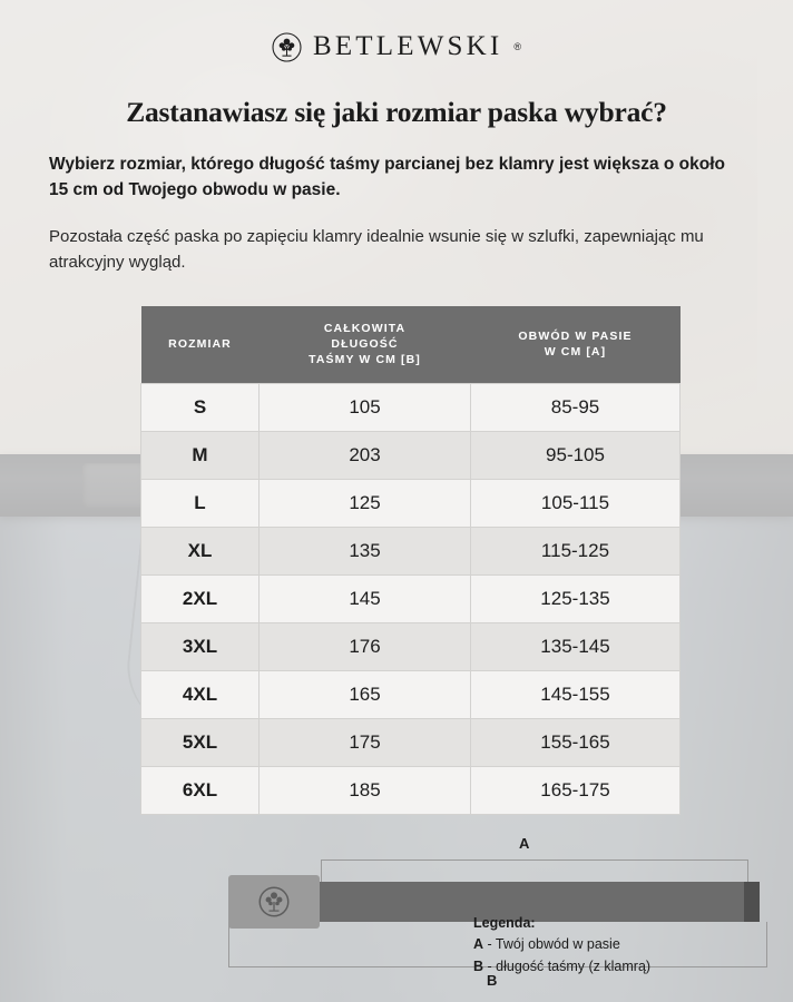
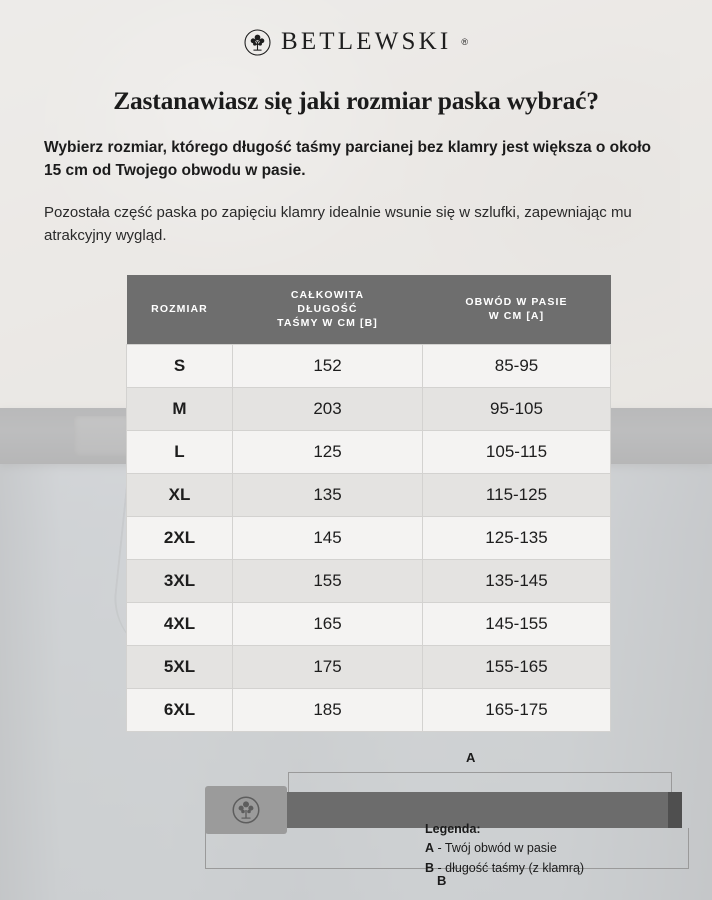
  BETLEWSKI
  ®
  Zastanawiasz się jaki rozmiar paska wybrać?
  Wybierz rozmiar, którego długość taśmy parcianej bez klamry jest większa o około 15 cm od Twojego obwodu w pasie.
  Pozostała część paska po zapięciu klamry idealnie wsunie się w szlufki, zapewniając mu atrakcyjny wygląd.
  ROZMIAR	CAŁKOWITA DŁUGOŚĆ TAŚMY W CM [B]	OBWÓD W PASIE W CM [A]
- S	105	85-95
+ S	152	85-95
  M	203	95-105
  L	125	105-115
  XL	135	115-125
  2XL	145	125-135
- 3XL	176	135-145
+ 3XL	155	135-145
  4XL	165	145-155
  5XL	175	155-165
  6XL	185	165-175
  A
  B
  Legenda:
  A - Twój obwód w pasie
  B - długość taśmy (z klamrą)
